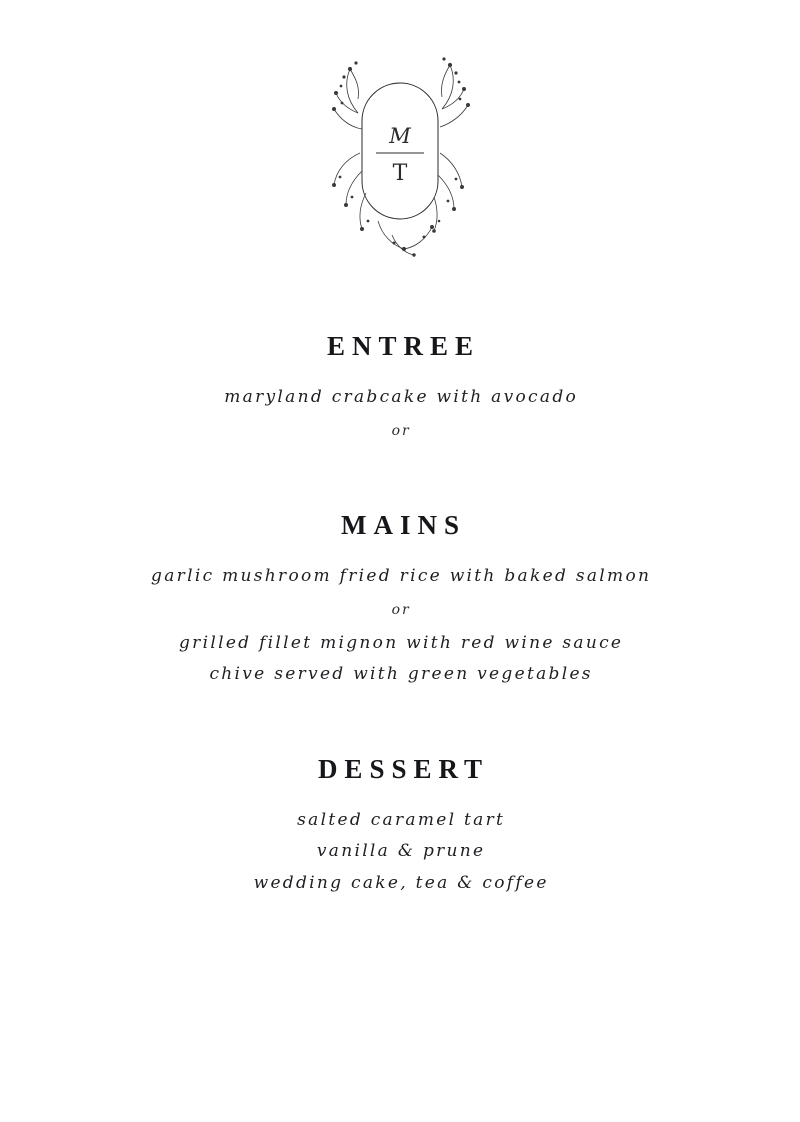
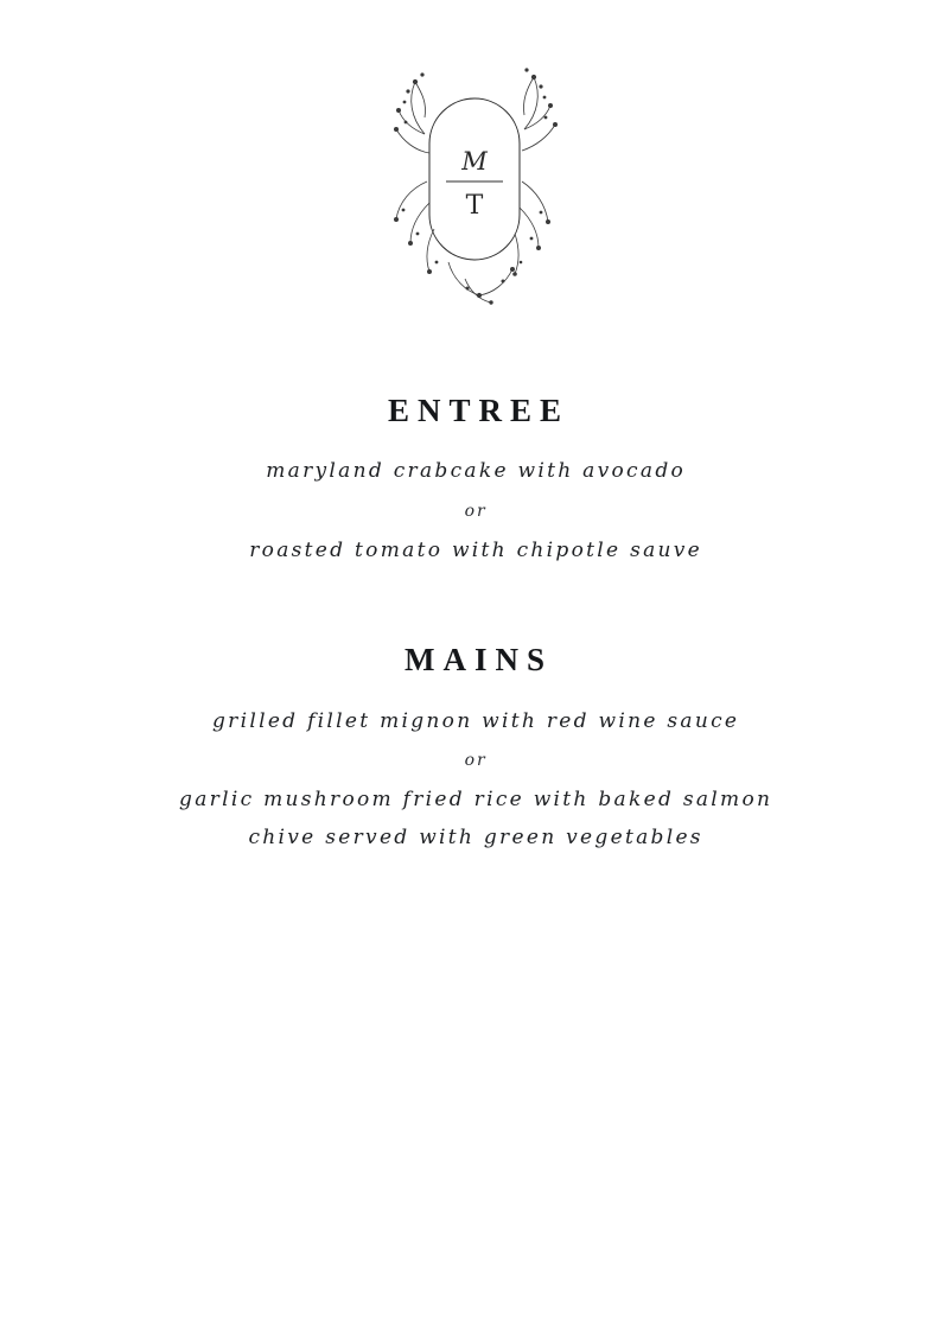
  M
  T
  ENTREE
  maryland crabcake with avocado
  or
+ roasted tomato with chipotle sauve
  MAINS
- garlic mushroom fried rice with baked salmon
+ grilled fillet mignon with red wine sauce
  or
- grilled fillet mignon with red wine sauce
+ garlic mushroom fried rice with baked salmon
  chive served with green vegetables
- DESSERT
- salted caramel tart
- vanilla & prune
- wedding cake, tea & coffee
